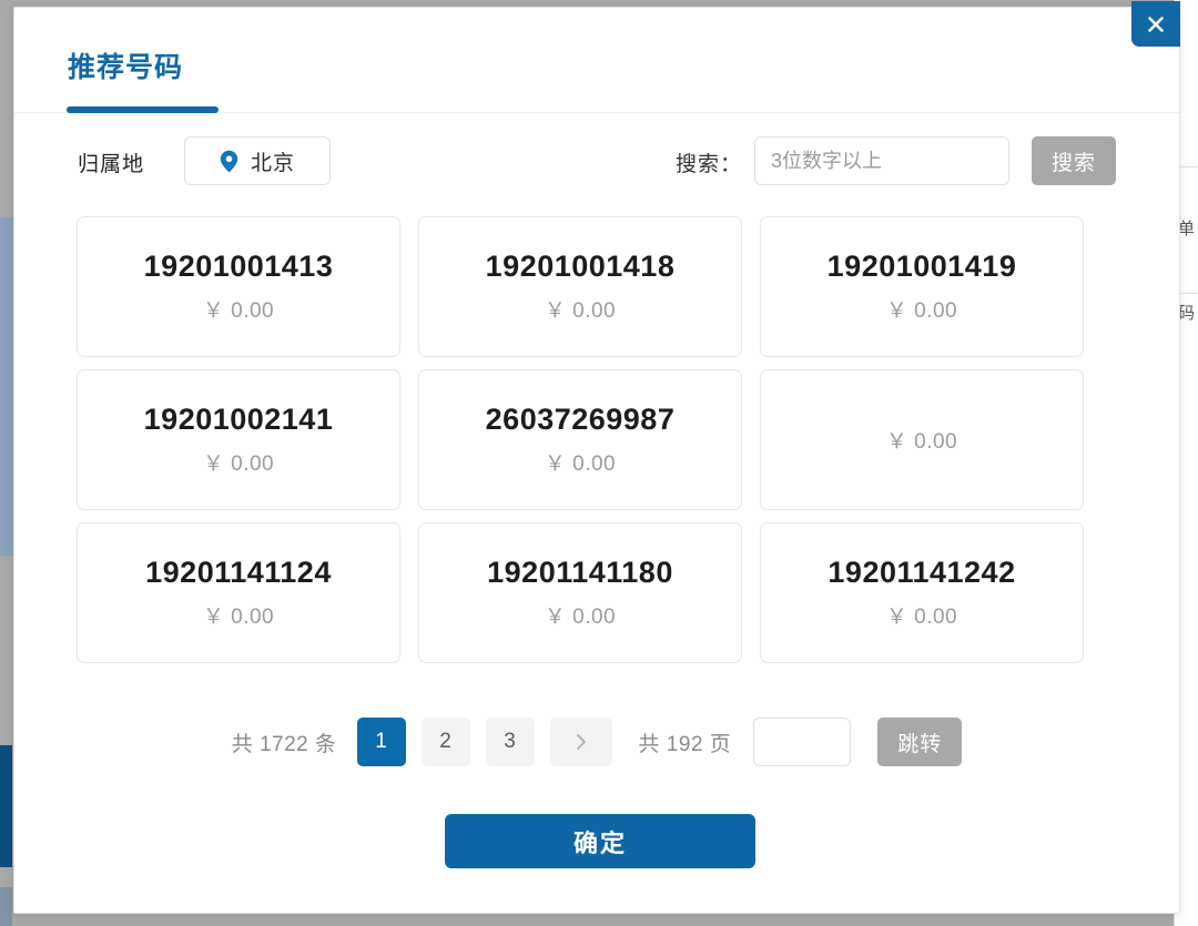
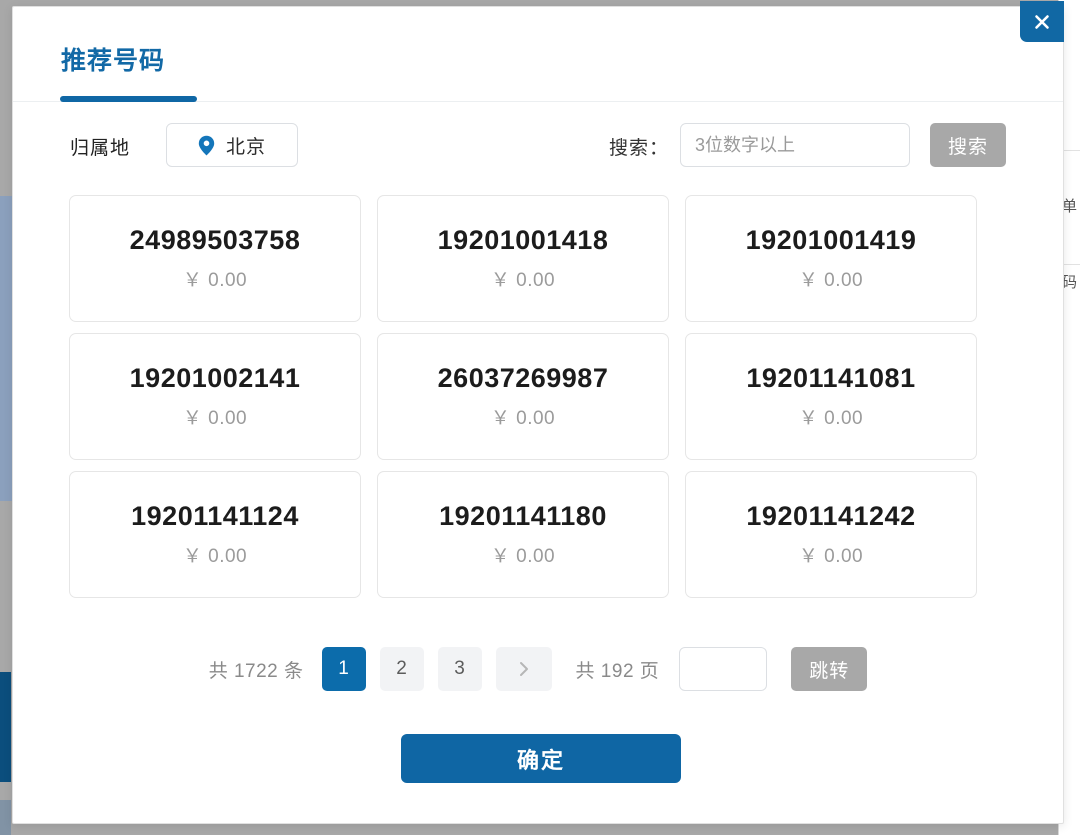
  单
  码
  推荐号码
  归属地
  北京
  搜索：
  3位数字以上
  搜索
- 19201001413
+ 24989503758
  ￥ 0.00
  19201001418
  ￥ 0.00
  19201001419
  ￥ 0.00
  19201002141
  ￥ 0.00
  26037269987
  ￥ 0.00
+ 19201141081
  ￥ 0.00
  19201141124
  ￥ 0.00
  19201141180
  ￥ 0.00
  19201141242
  ￥ 0.00
  共 1722 条
  1
  2
  3
  共 192 页
  跳转
  确定
